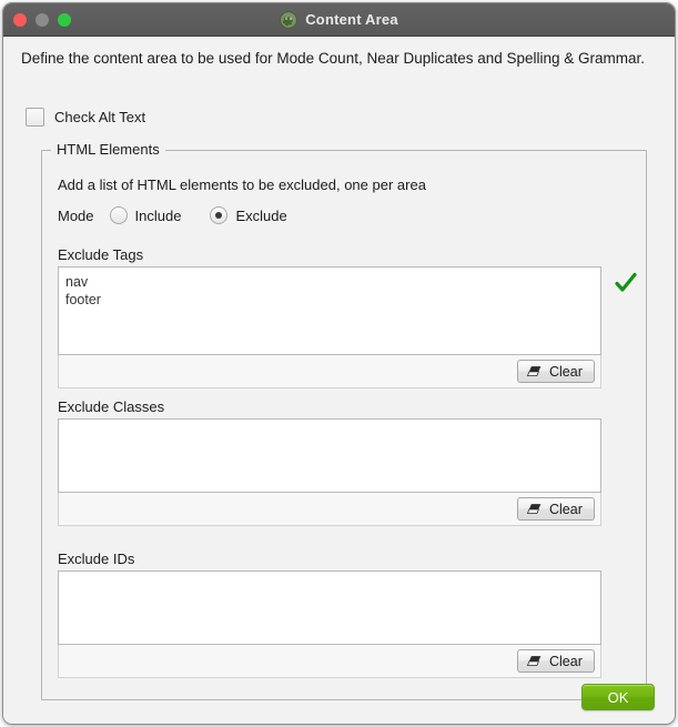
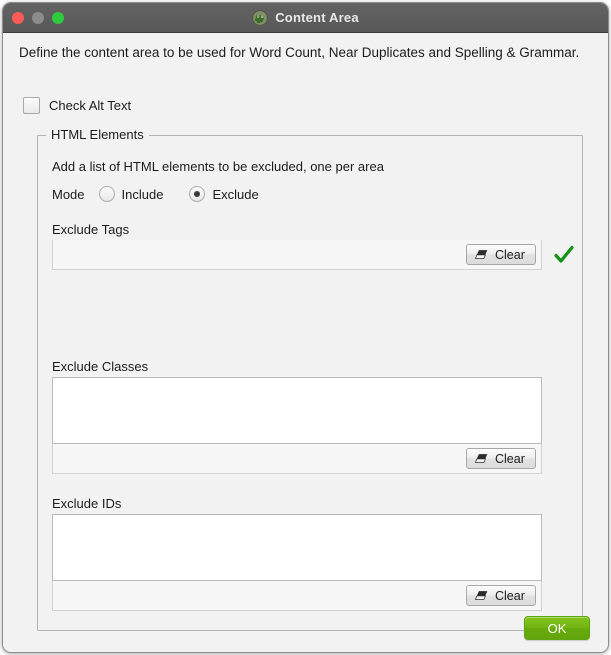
  Content Area
- Define the content area to be used for Mode Count, Near Duplicates and Spelling & Grammar.
+ Define the content area to be used for Word Count, Near Duplicates and Spelling & Grammar.
  Check Alt Text
  HTML Elements
  Add a list of HTML elements to be excluded, one per area
  Mode
  Include
  Exclude
  Exclude Tags
- nav
- footer
  Clear
  Exclude Classes
  Clear
  Exclude IDs
  Clear
  OK
